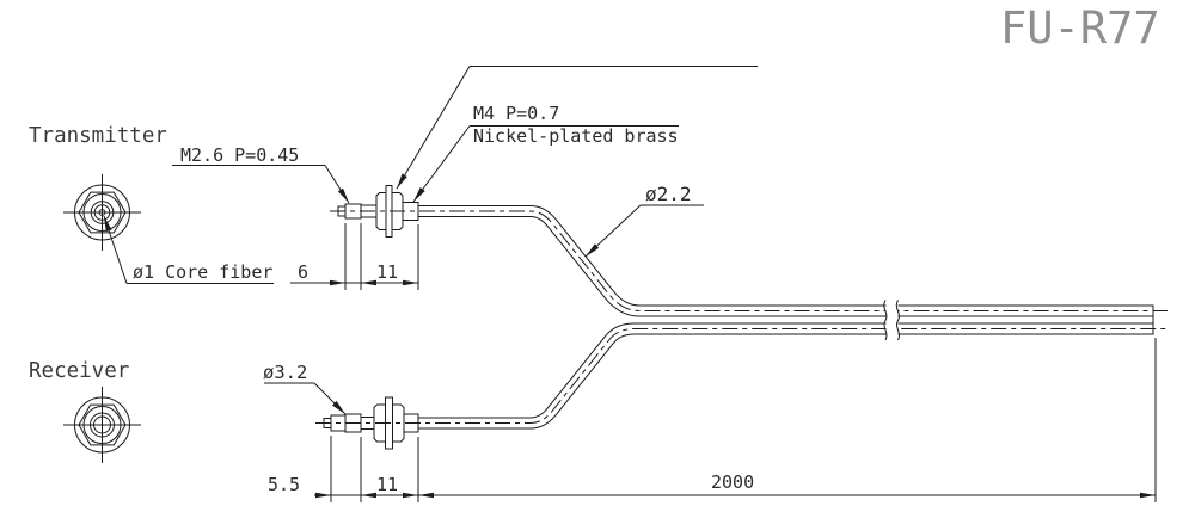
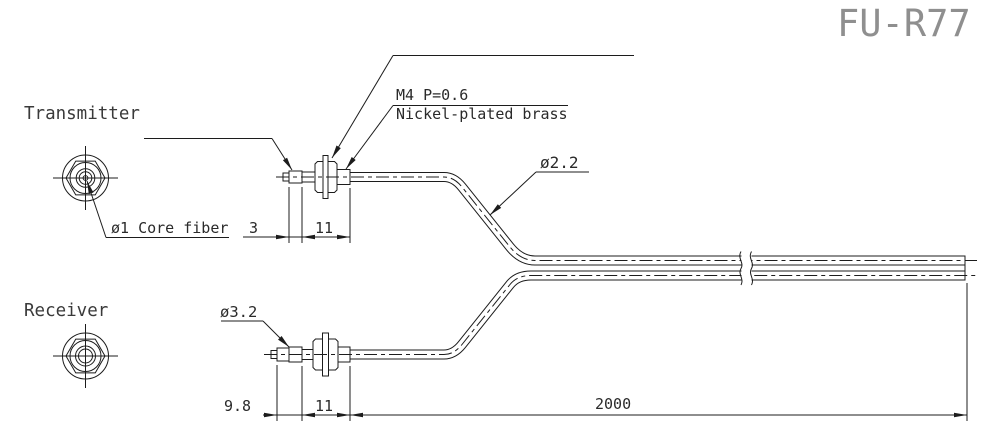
  FU-R77
  Transmitter
  Receiver
- M4 P=0.7
+ M4 P=0.6
  Nickel-plated brass
- M2.6 P=0.45
  ø2.2
  ø1 Core fiber
  ø3.2
- 6
+ 3
  11
- 5.5
+ 9.8
  11
  2000
